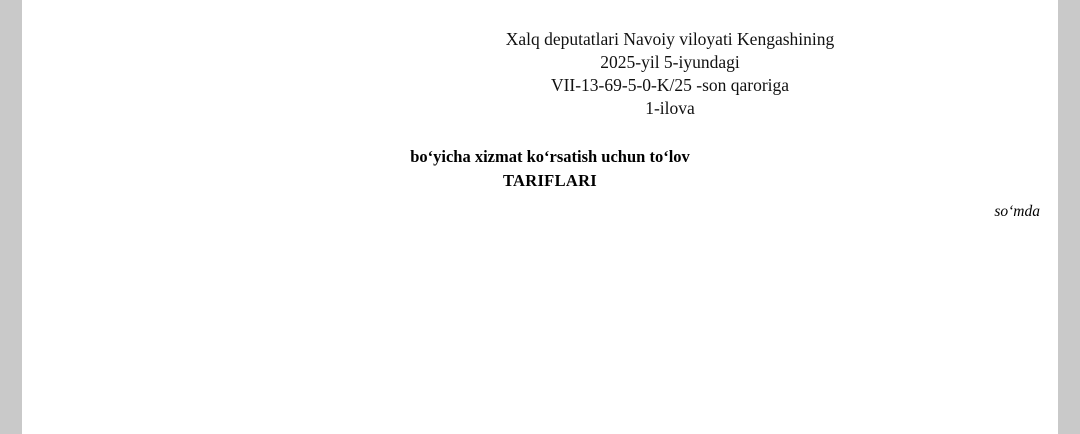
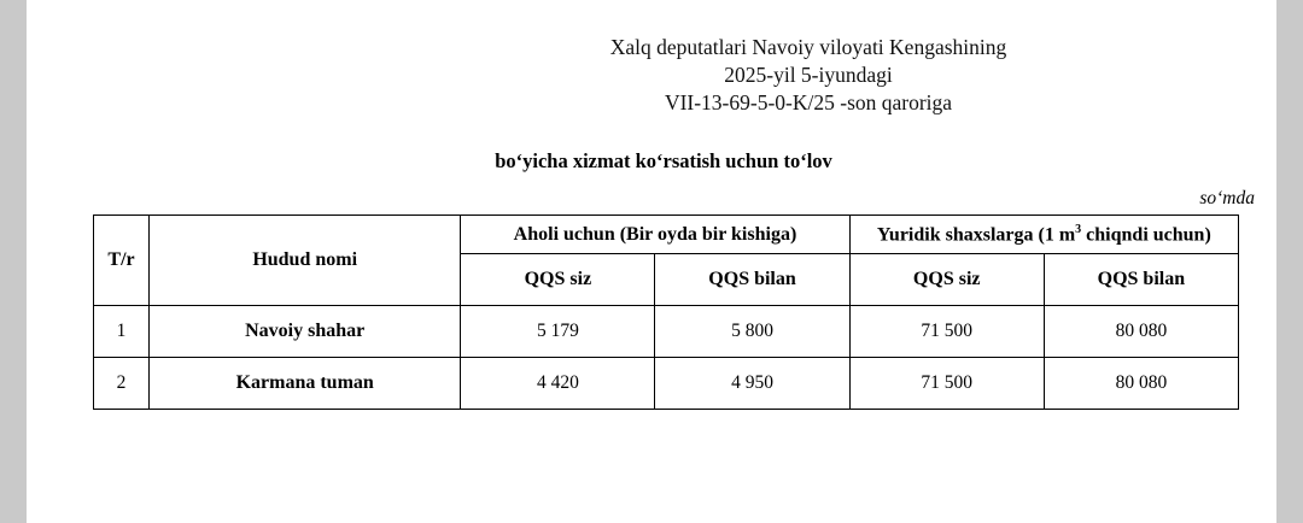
  Xalq deputatlari Navoiy viloyati Kengashining
  2025-yil 5-iyundagi
  VII-13-69-5-0-K/25 -son qaroriga
- 1-ilova
  bo‘yicha xizmat ko‘rsatish uchun to‘lov
- TARIFLARI
  so‘mda
+ T/r	Hudud nomi	Aholi uchun (Bir oyda bir kishiga)	Yuridik shaxslarga (1 m3 chiqndi uchun)
+ QQS siz	QQS bilan	QQS siz	QQS bilan
+ 1	Navoiy shahar	5 179	5 800	71 500	80 080
+ 2	Karmana tuman	4 420	4 950	71 500	80 080
